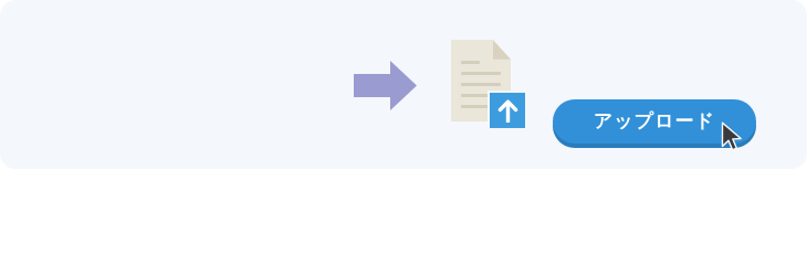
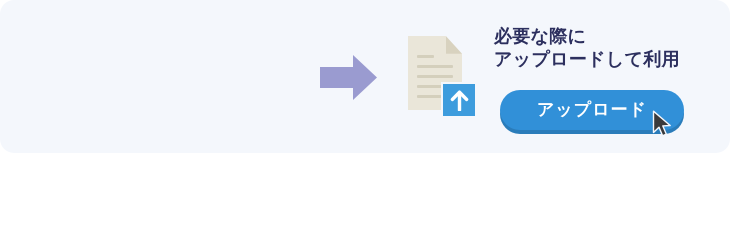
+ 必要な際に
+ アップロードして利用
  アップロード
